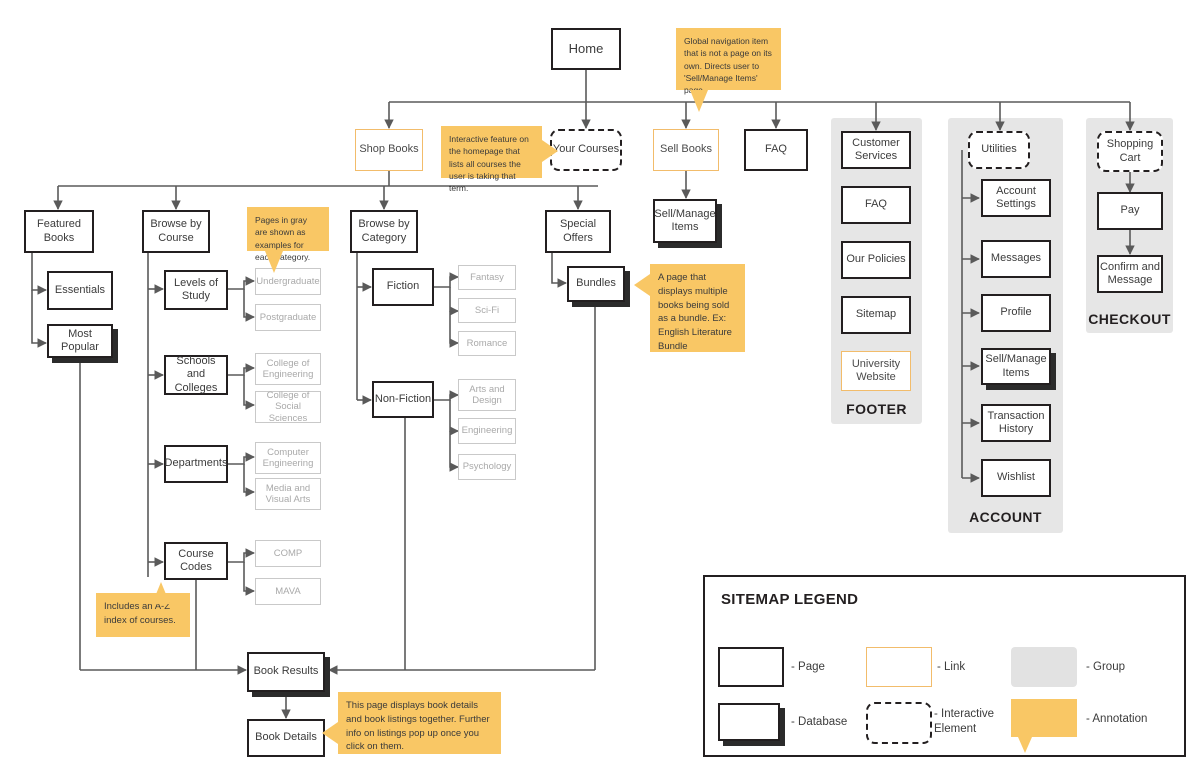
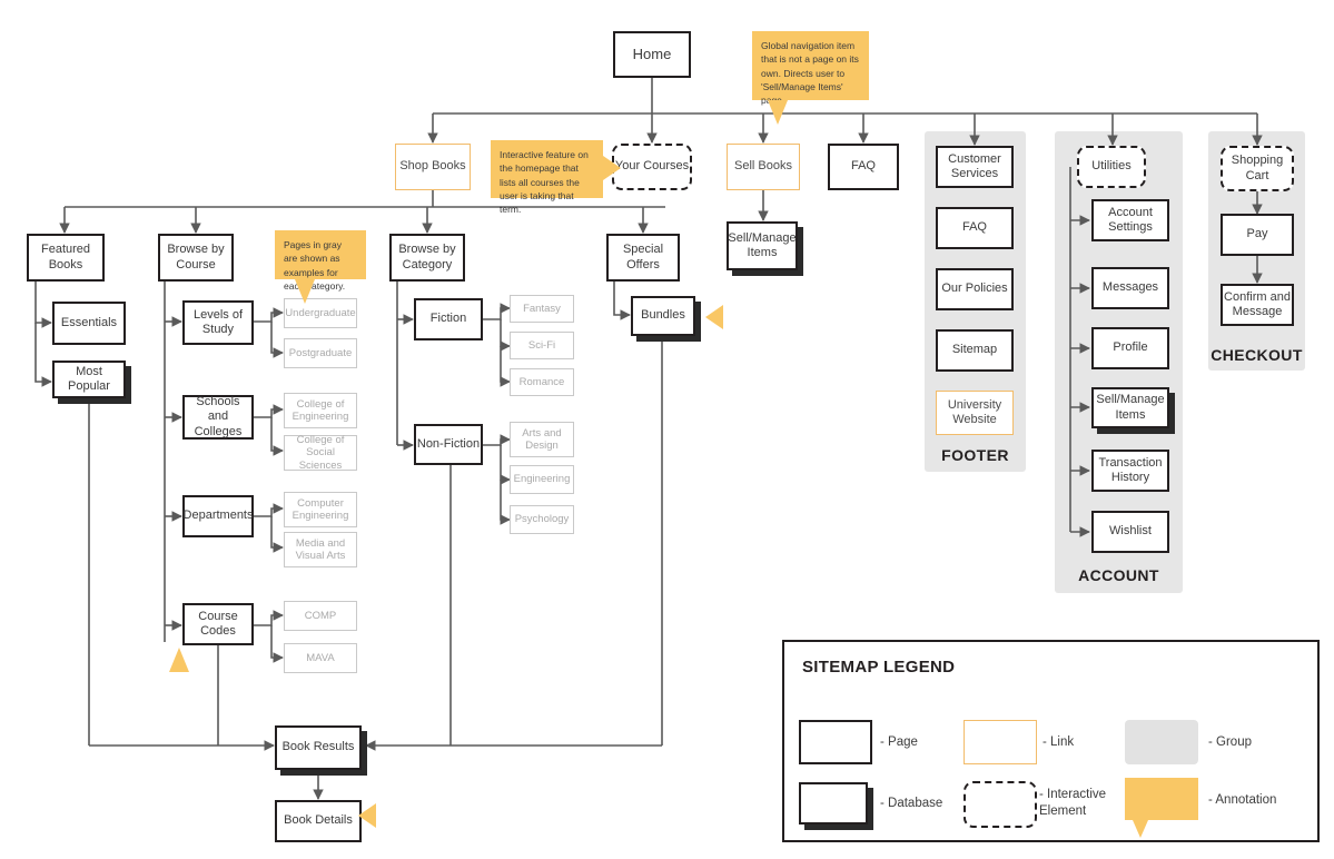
  Home
  Shop Books
  Your Courses
  Sell Books
  FAQ
  Sell/Manage
  Items
  Featured Books
  Essentials
  Most Popular
  Browse by Course
  Levels of Study
  Undergraduate
  Postgraduate
  Schools and Colleges
  College of Engineering
  College of Social Sciences
  Departments
  Computer Engineering
  Media and Visual Arts
  Course Codes
  COMP
  MAVA
  Browse by Category
  Fiction
  Fantasy
  Sci-Fi
  Romance
  Non-Fiction
  Arts and Design
  Engineering
  Psychology
  Special Offers
  Bundles
  Book Results
  Book Details
  Customer Services
  FAQ
  Our Policies
  Sitemap
  University Website
  FOOTER
  Utilities
  Account Settings
  Messages
  Profile
  Sell/Manage Items
  Transaction History
  Wishlist
  ACCOUNT
  Shopping Cart
  Pay
  Confirm and Message
  CHECKOUT
  Global navigation item that is not a page on its own. Directs user to 'Sell/Manage Items' page.
  Interactive feature on the homepage that lists all courses the user is taking that term.
  Pages in gray are shown as examples for each category.
- A page that displays multiple books being sold as a bundle. Ex: English Literature Bundle
- Includes an A-Z index of courses.
- This page displays book details and book listings together. Further info on listings pop up once you click on them.
  SITEMAP LEGEND
  - Page
  - Link
  - Group
  - Database
  - Interactive Element
  - Annotation
